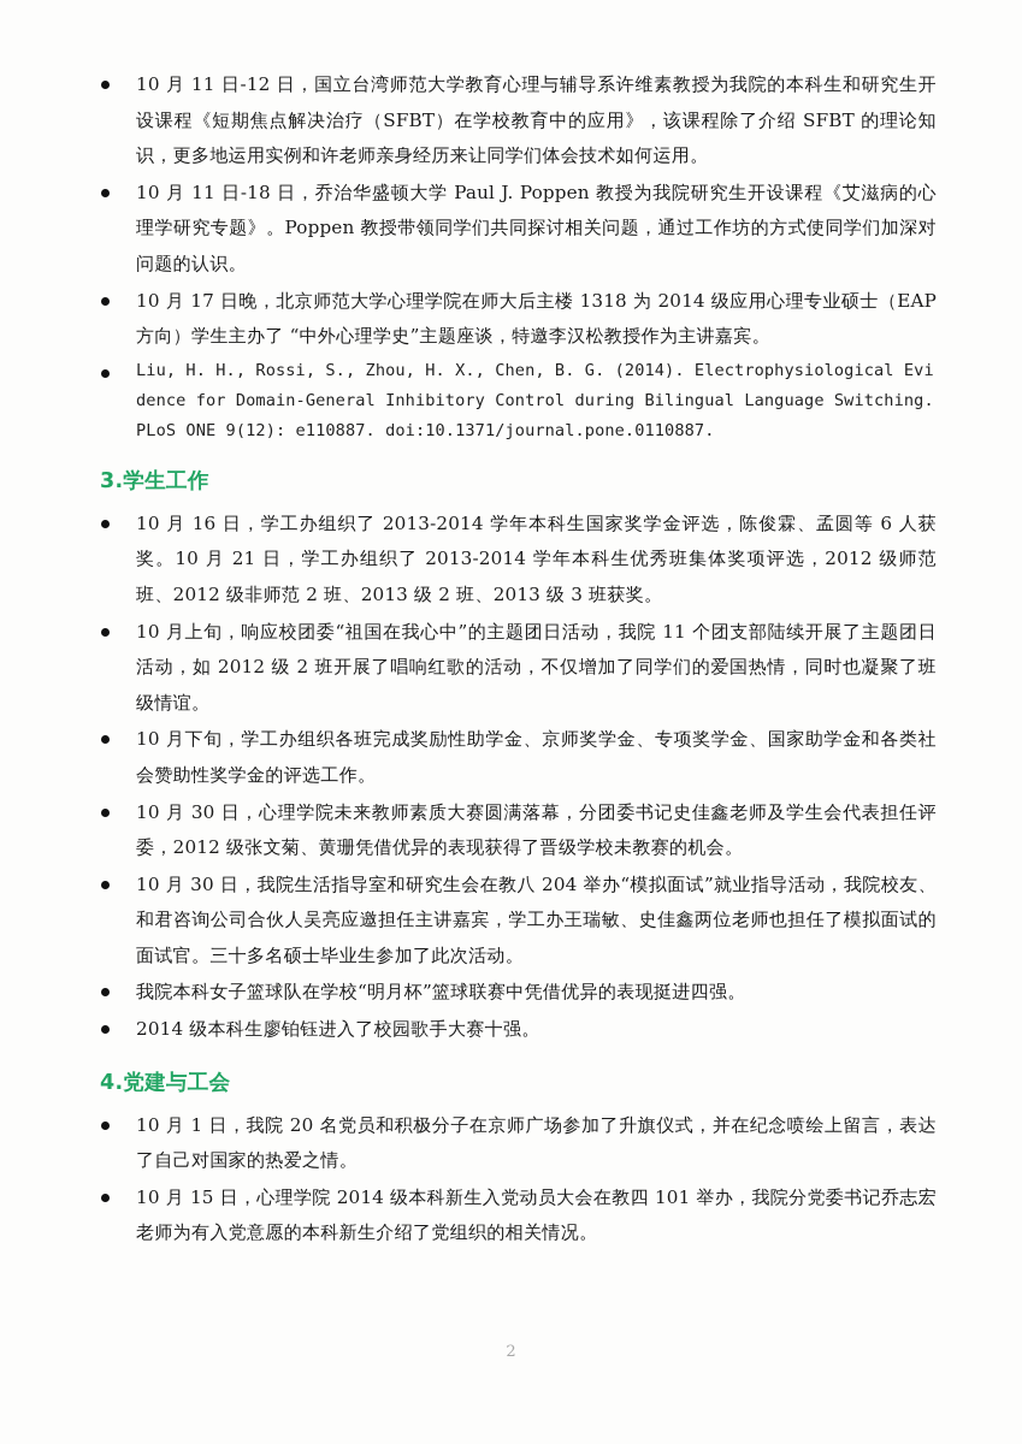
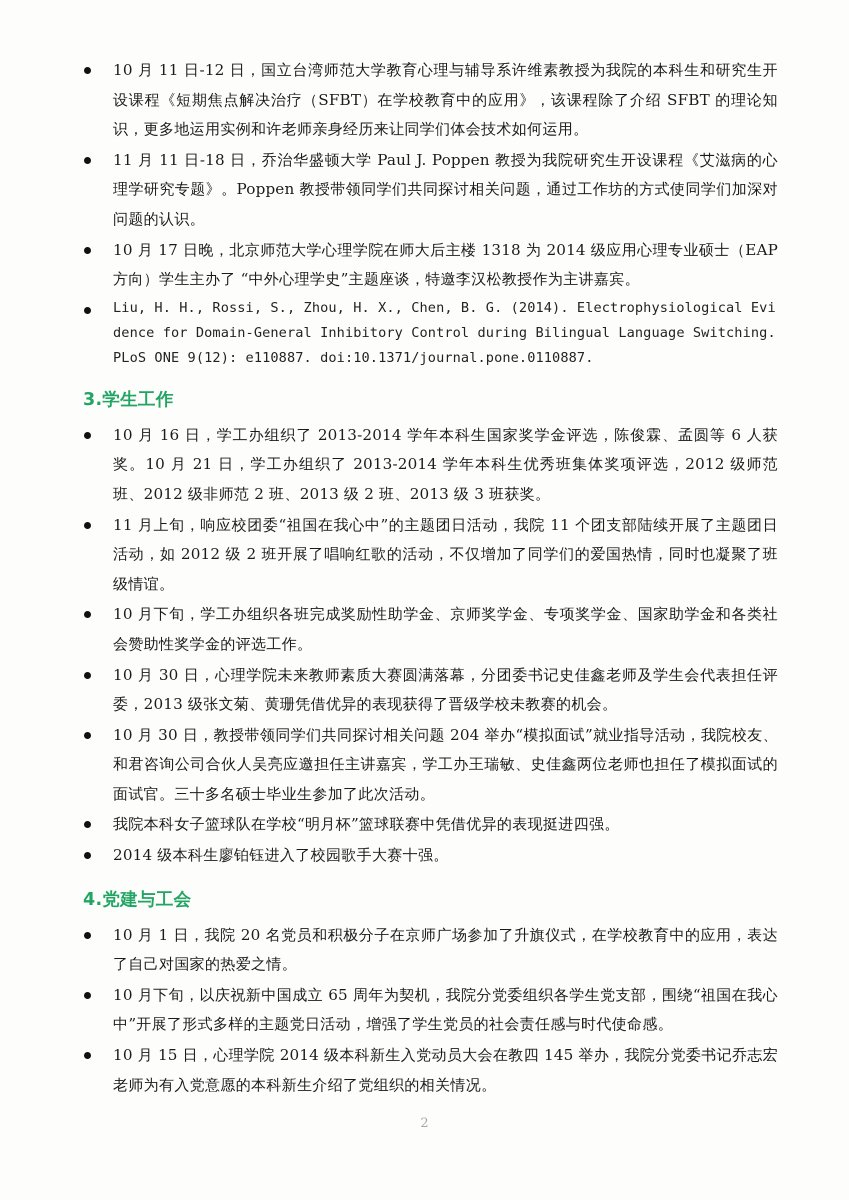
  10 月 11 日-12 日，国立台湾师范大学教育心理与辅导系许维素教授为我院的本科生和研究生开设课程《短期焦点解决治疗（SFBT）在学校教育中的应用》，该课程除了介绍 SFBT 的理论知识，更多地运用实例和许老师亲身经历来让同学们体会技术如何运用。
- 10 月 11 日-18 日，乔治华盛顿大学 Paul J. Poppen 教授为我院研究生开设课程《艾滋病的心理学研究专题》。Poppen 教授带领同学们共同探讨相关问题，通过工作坊的方式使同学们加深对问题的认识。
+ 11 月 11 日-18 日，乔治华盛顿大学 Paul J. Poppen 教授为我院研究生开设课程《艾滋病的心理学研究专题》。Poppen 教授带领同学们共同探讨相关问题，通过工作坊的方式使同学们加深对问题的认识。
  10 月 17 日晚，北京师范大学心理学院在师大后主楼 1318 为 2014 级应用心理专业硕士（EAP 方向）学生主办了 “中外心理学史”主题座谈，特邀李汉松教授作为主讲嘉宾。
  Liu, H. H., Rossi, S., Zhou, H. X., Chen, B. G. (2014). Electrophysiological Evidence for Domain-General Inhibitory Control during Bilingual Language Switching. PLoS ONE 9(12): e110887. doi:10.1371/journal.pone.0110887.
  3.学生工作
  10 月 16 日，学工办组织了 2013-2014 学年本科生国家奖学金评选，陈俊霖、孟圆等 6 人获奖。10 月 21 日，学工办组织了 2013-2014 学年本科生优秀班集体奖项评选，2012 级师范班、2012 级非师范 2 班、2013 级 2 班、2013 级 3 班获奖。
- 10 月上旬，响应校团委“祖国在我心中”的主题团日活动，我院 11 个团支部陆续开展了主题团日活动，如 2012 级 2 班开展了唱响红歌的活动，不仅增加了同学们的爱国热情，同时也凝聚了班级情谊。
+ 11 月上旬，响应校团委“祖国在我心中”的主题团日活动，我院 11 个团支部陆续开展了主题团日活动，如 2012 级 2 班开展了唱响红歌的活动，不仅增加了同学们的爱国热情，同时也凝聚了班级情谊。
  10 月下旬，学工办组织各班完成奖励性助学金、京师奖学金、专项奖学金、国家助学金和各类社会赞助性奖学金的评选工作。
- 10 月 30 日，心理学院未来教师素质大赛圆满落幕，分团委书记史佳鑫老师及学生会代表担任评委，2012 级张文菊、黄珊凭借优异的表现获得了晋级学校未教赛的机会。
+ 10 月 30 日，心理学院未来教师素质大赛圆满落幕，分团委书记史佳鑫老师及学生会代表担任评委，2013 级张文菊、黄珊凭借优异的表现获得了晋级学校未教赛的机会。
- 10 月 30 日，我院生活指导室和研究生会在教八 204 举办“模拟面试”就业指导活动，我院校友、和君咨询公司合伙人吴亮应邀担任主讲嘉宾，学工办王瑞敏、史佳鑫两位老师也担任了模拟面试的面试官。三十多名硕士毕业生参加了此次活动。
+ 10 月 30 日，教授带领同学们共同探讨相关问题 204 举办“模拟面试”就业指导活动，我院校友、和君咨询公司合伙人吴亮应邀担任主讲嘉宾，学工办王瑞敏、史佳鑫两位老师也担任了模拟面试的面试官。三十多名硕士毕业生参加了此次活动。
  我院本科女子篮球队在学校“明月杯”篮球联赛中凭借优异的表现挺进四强。
  2014 级本科生廖铂钰进入了校园歌手大赛十强。
  4.党建与工会
- 10 月 1 日，我院 20 名党员和积极分子在京师广场参加了升旗仪式，并在纪念喷绘上留言，表达了自己对国家的热爱之情。
+ 10 月 1 日，我院 20 名党员和积极分子在京师广场参加了升旗仪式，在学校教育中的应用，表达了自己对国家的热爱之情。
+ 10 月下旬，以庆祝新中国成立 65 周年为契机，我院分党委组织各学生党支部，围绕“祖国在我心中”开展了形式多样的主题党日活动，增强了学生党员的社会责任感与时代使命感。
- 10 月 15 日，心理学院 2014 级本科新生入党动员大会在教四 101 举办，我院分党委书记乔志宏老师为有入党意愿的本科新生介绍了党组织的相关情况。
+ 10 月 15 日，心理学院 2014 级本科新生入党动员大会在教四 145 举办，我院分党委书记乔志宏老师为有入党意愿的本科新生介绍了党组织的相关情况。
  2
